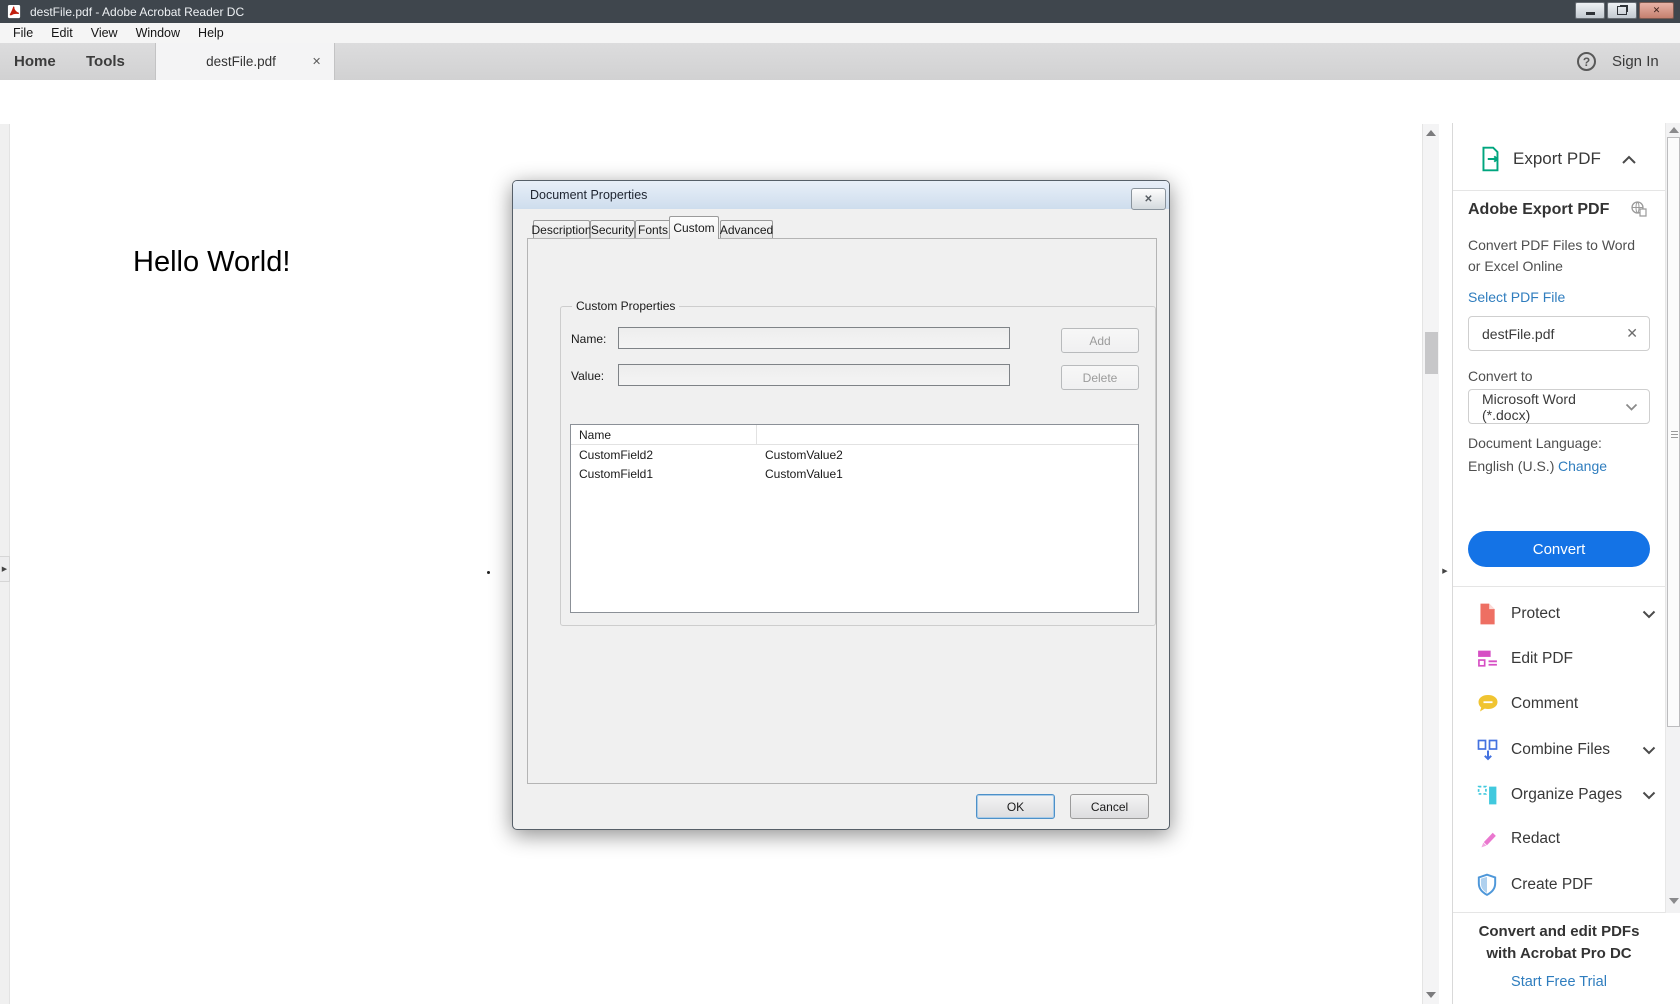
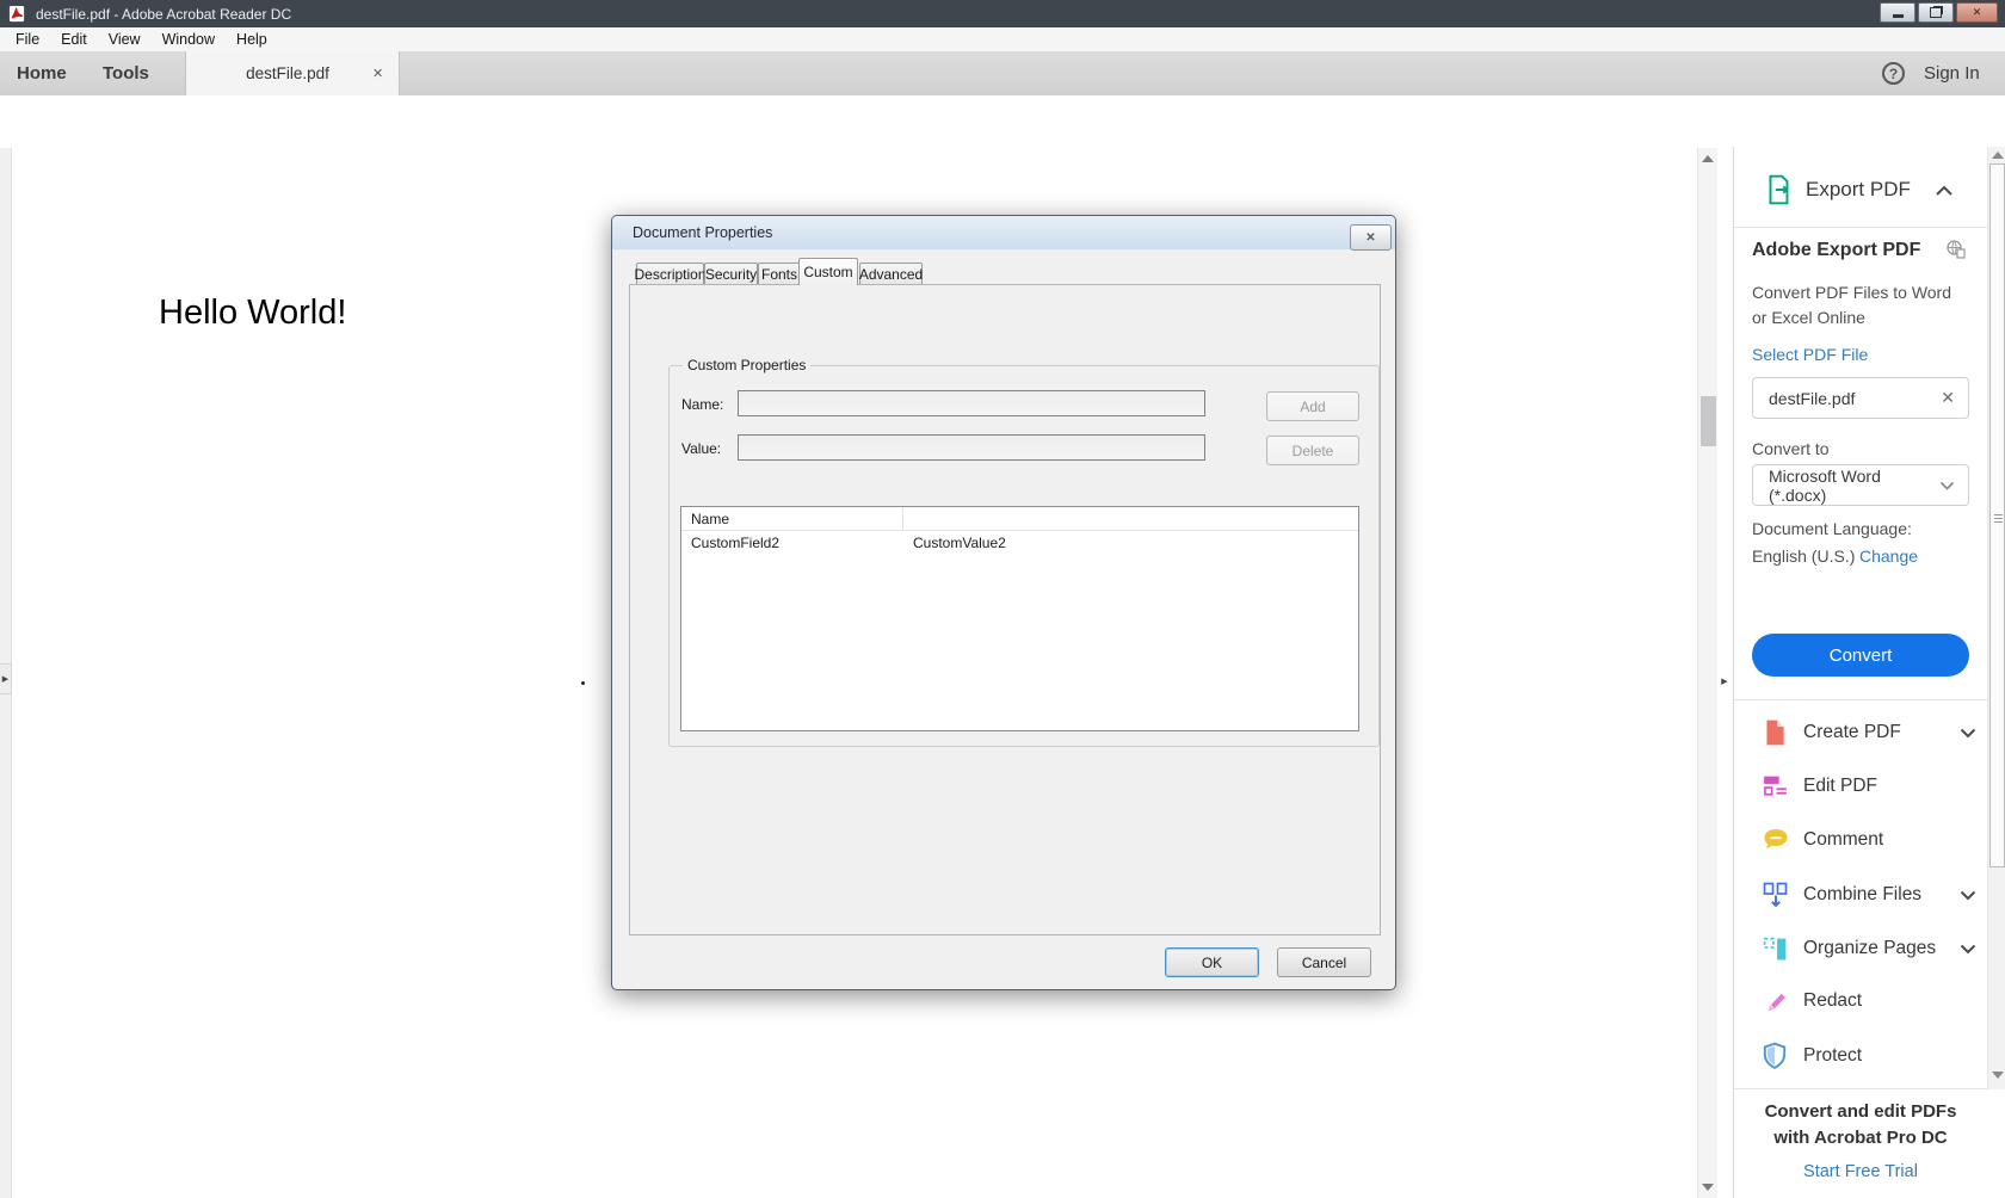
  destFile.pdf - Adobe Acrobat Reader DC
  ✕
  File
  Edit
  View
  Window
  Help
  Home
  Tools
  destFile.pdf
  ✕
  ?
  Sign In
  Hello World!
  Document Properties
  ✕
  Description
  Security
  Fonts
  Custom
  Advanced
  Custom Properties
  Name:
  Add
  Value:
  Delete
  Name
  CustomField2
  CustomValue2
- CustomField1
- CustomValue1
  OK
  Cancel
  Export PDF
  Adobe Export PDF
  Convert PDF Files to Word
  or Excel Online
  Select PDF File
  destFile.pdf
  ✕
  Convert to
  Microsoft Word (*.docx)
  Document Language:
  English (U.S.)
  Change
  Convert
- Protect
+ Create PDF
  Edit PDF
  Comment
  Combine Files
  Organize Pages
  Redact
- Create PDF
+ Protect
  Convert and edit PDFs
  with Acrobat Pro DC
  Start Free Trial
